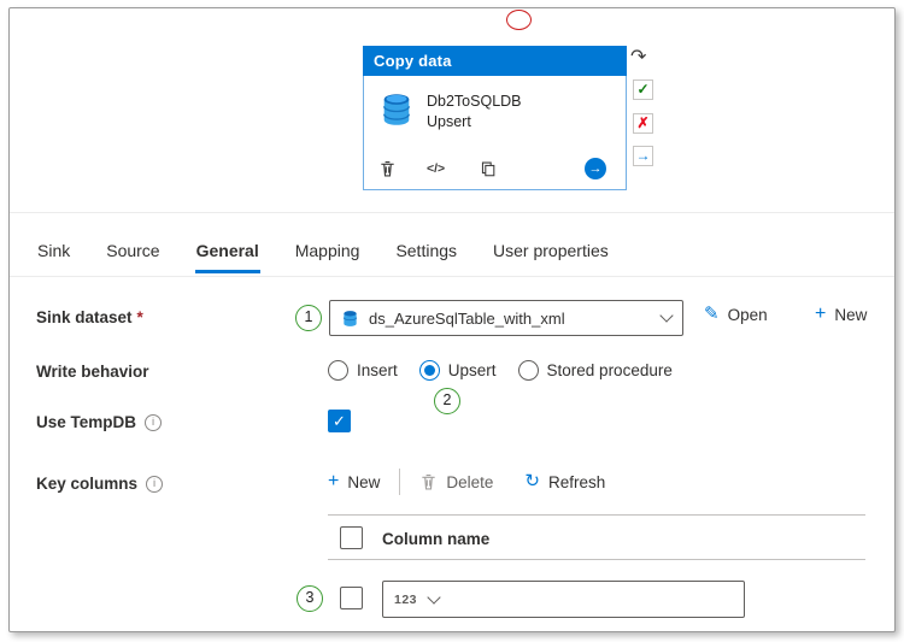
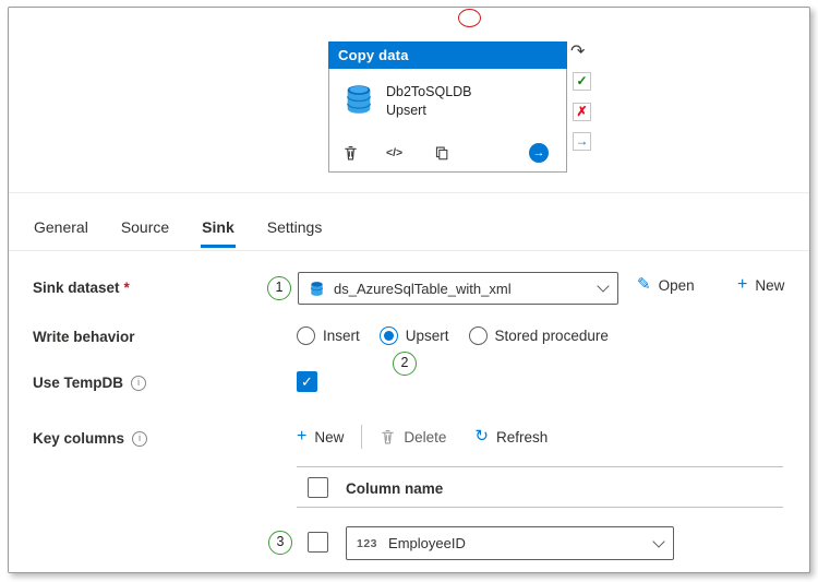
  Copy data
  Db2ToSQLDB
  Upsert
  </>
  →
  ↷
  ✓
  ✗
  →
- Sink
+ General
  Source
- General
+ Sink
- Mapping
  Settings
- User properties
  Sink dataset
  *
  1
  ds_AzureSqlTable_with_xml
  ✎
  Open
  +
  New
  Write behavior
  Insert
  Upsert
  Stored procedure
  2
  Use TempDB
  i
  ✓
  Key columns
  i
  +
  New
  Delete
  ↻
  Refresh
  Column name
  3
  123
+ EmployeeID
